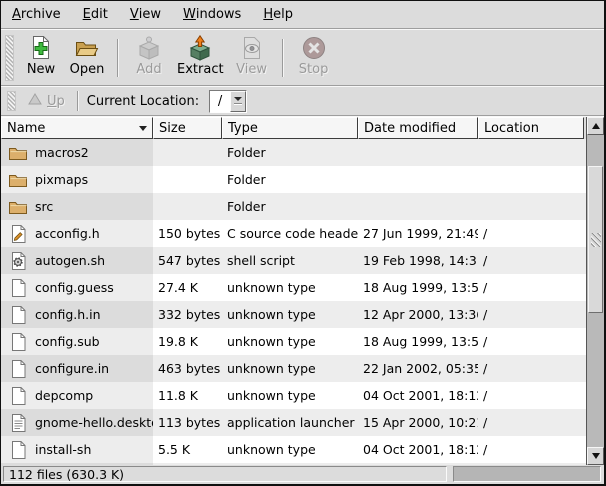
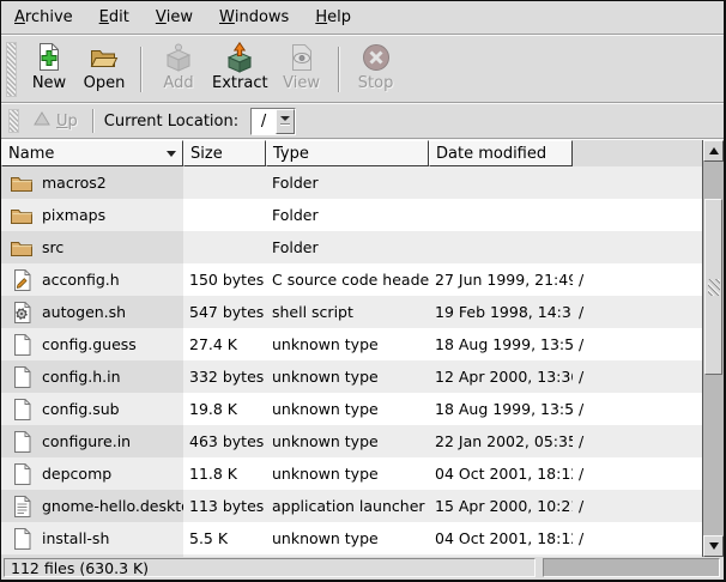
  A
  rchive
  E
  dit
  V
  iew
  W
  indows
  H
  elp
  New
  Open
  Add
  Extract
  View
  Stop
  Up
  Current Location:
  /
  Name
  Size
  Type
  Date modified
- Location
  macros2
  Folder
  pixmaps
  Folder
  src
  Folder
  acconfig.h
  150 bytes
  C source code heade
  27 Jun 1999, 21:4
  /
  autogen.sh
  547 bytes
  shell script
  19 Feb 1998, 14:3
  /
  config.guess
  27.4 K
  unknown type
  18 Aug 1999, 13:5
  /
  config.h.in
  332 bytes
  unknown type
  12 Apr 2000, 13:3
  /
  config.sub
  19.8 K
  unknown type
  18 Aug 1999, 13:5
  /
  configure.in
  463 bytes
  unknown type
  22 Jan 2002, 05:3
  /
  depcomp
  11.8 K
  unknown type
  04 Oct 2001, 18:1
  /
  gnome-hello.deskt
  113 bytes
  application launcher
  15 Apr 2000, 10:2
  /
  install-sh
  5.5 K
  unknown type
  04 Oct 2001, 18:1
  /
  112 files (630.3 K)
